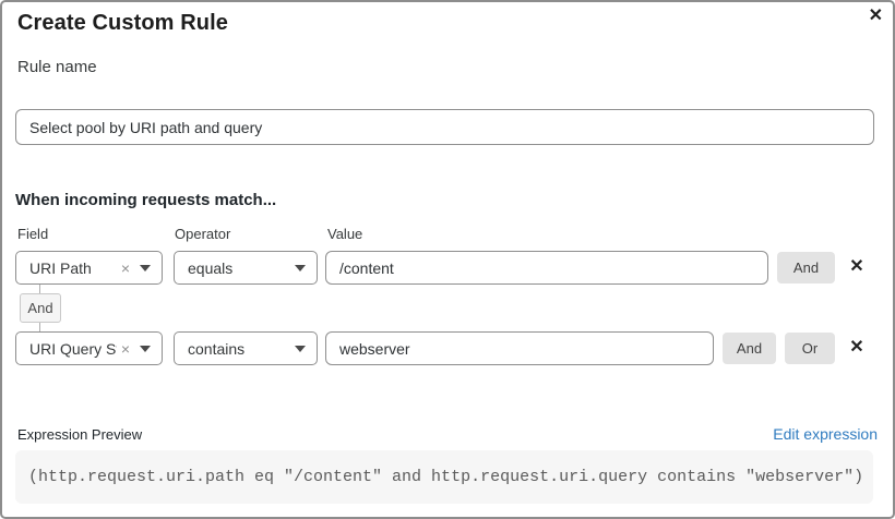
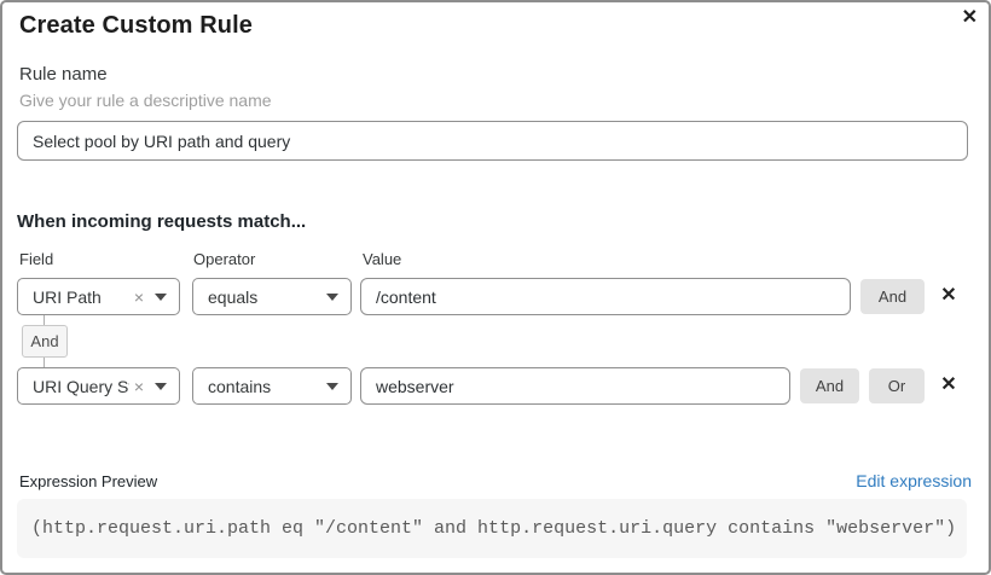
  Create Custom Rule
  ✕
  Rule name
+ Give your rule a descriptive name
  Select pool by URI path and query
  When incoming requests match...
  Field
  Operator
  Value
  URI Path
  ×
  equals
  /content
  And
  ✕
  And
  ×
  contains
  webserver
  And
  Or
  ✕
  Expression Preview
  Edit expression
  (http.request.uri.path eq "/content" and http.request.uri.query contains "webserver")
